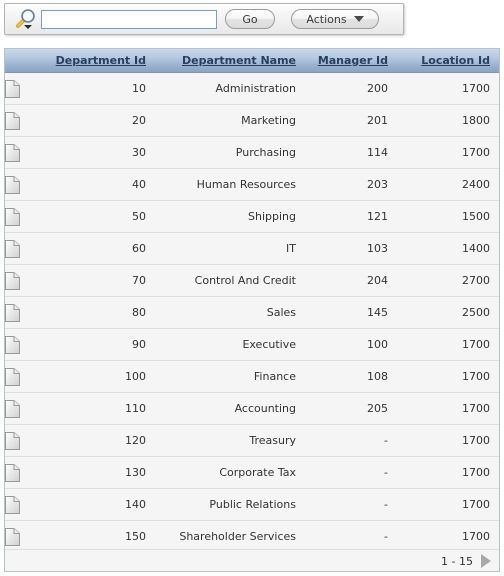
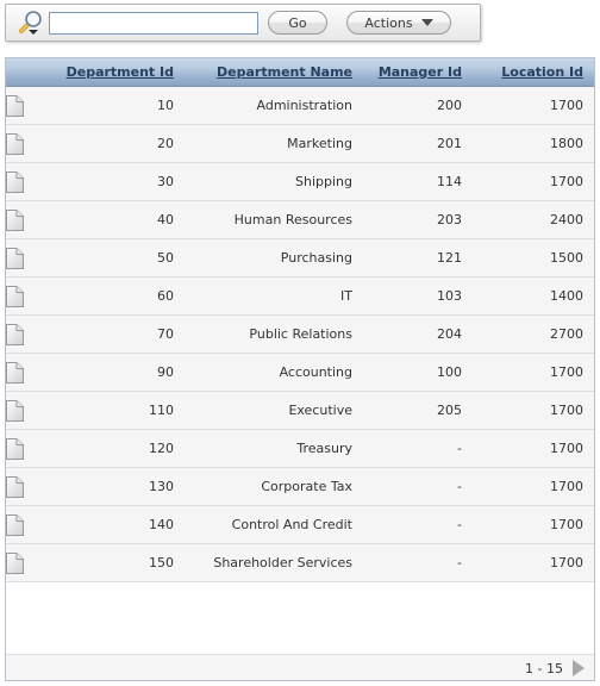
  Go
  Actions
  	Department Id	Department Name	Manager Id	Location Id
  	10	Administration	200	1700
  	20	Marketing	201	1800
- 	30	Purchasing	114	1700
+ 	30	Shipping	114	1700
  	40	Human Resources	203	2400
- 	50	Shipping	121	1500
+ 	50	Purchasing	121	1500
  	60	IT	103	1400
- 	70	Control And Credit	204	2700
+ 	70	Public Relations	204	2700
- 	80	Sales	145	2500
- 	90	Executive	100	1700
+ 	90	Accounting	100	1700
- 	100	Finance	108	1700
- 	110	Accounting	205	1700
+ 	110	Executive	205	1700
  	120	Treasury	-	1700
  	130	Corporate Tax	-	1700
- 	140	Public Relations	-	1700
+ 	140	Control And Credit	-	1700
  	150	Shareholder Services	-	1700
  1 - 15
